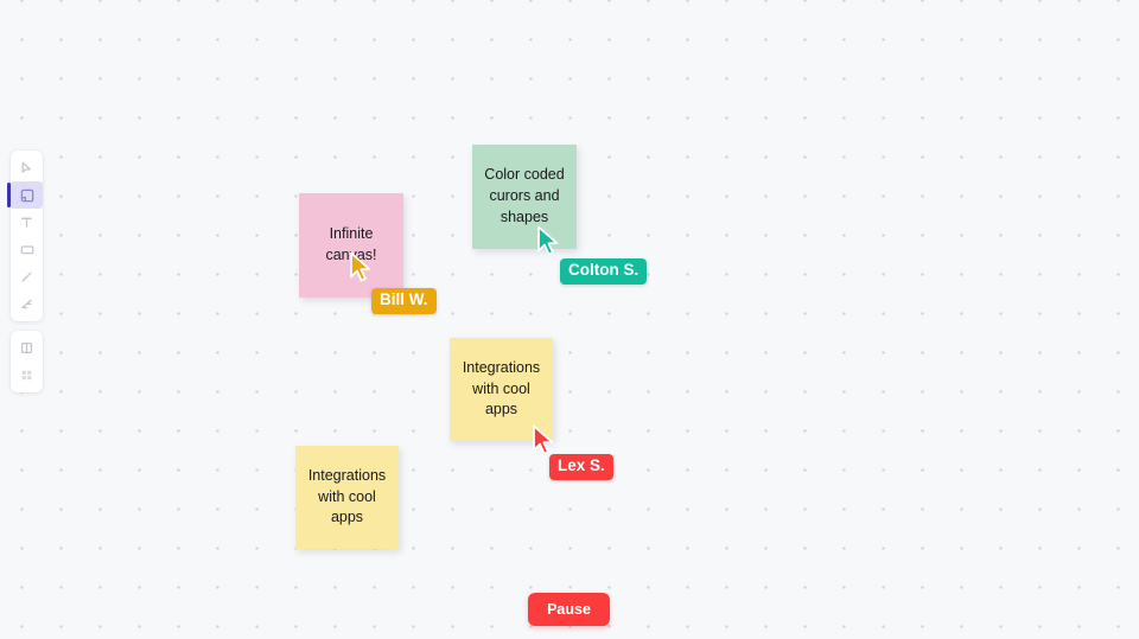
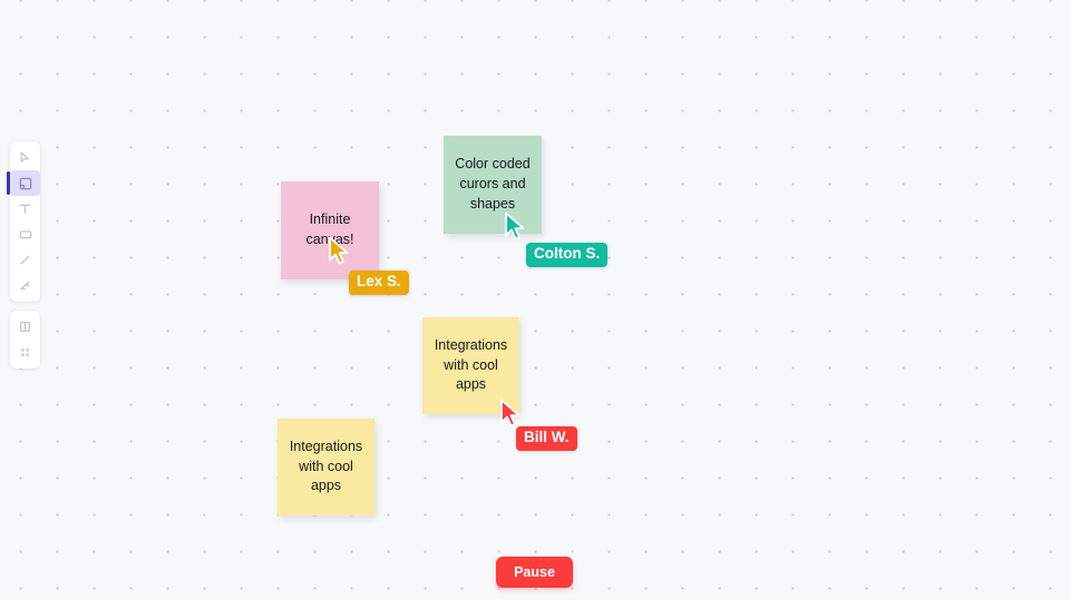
  Infinite canas!
  Color coded curors and shapes
  Integrations with cool apps
  Integrations with cool apps
- Bill W.
+ Lex S.
  Colton S.
- Lex S.
+ Bill W.
  Pause
